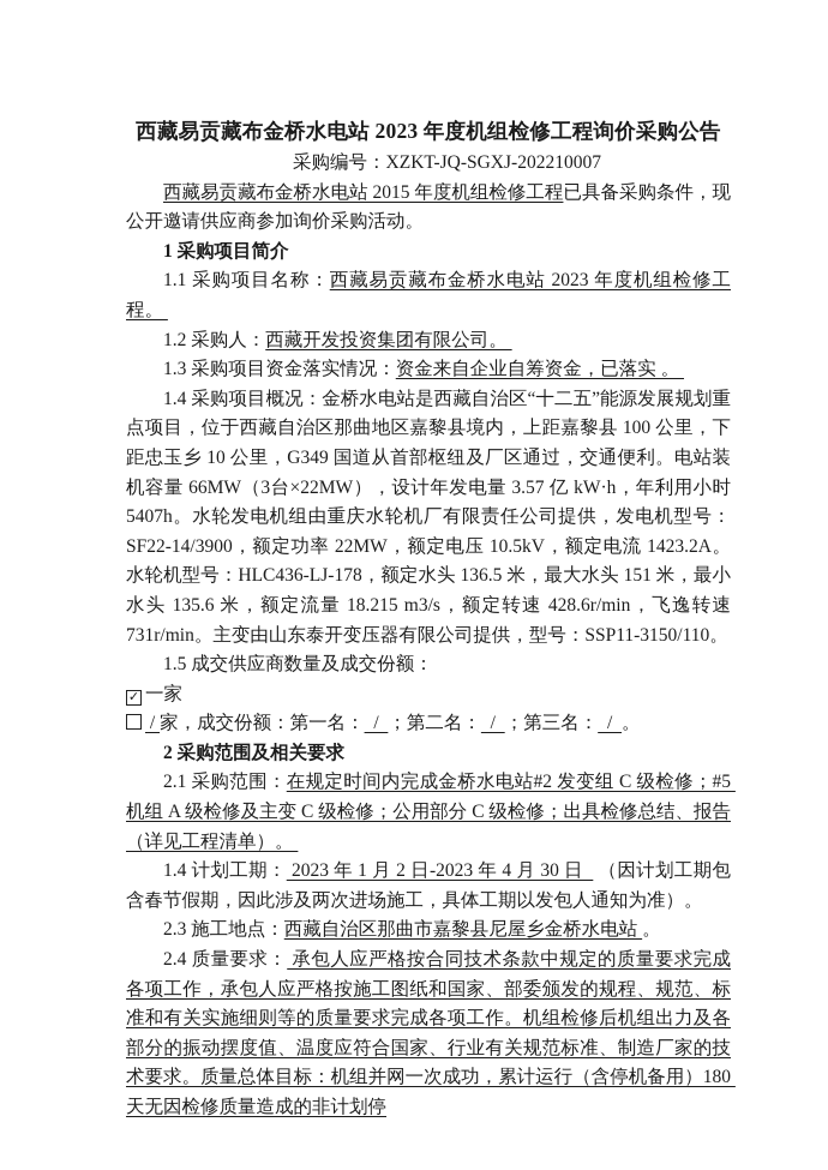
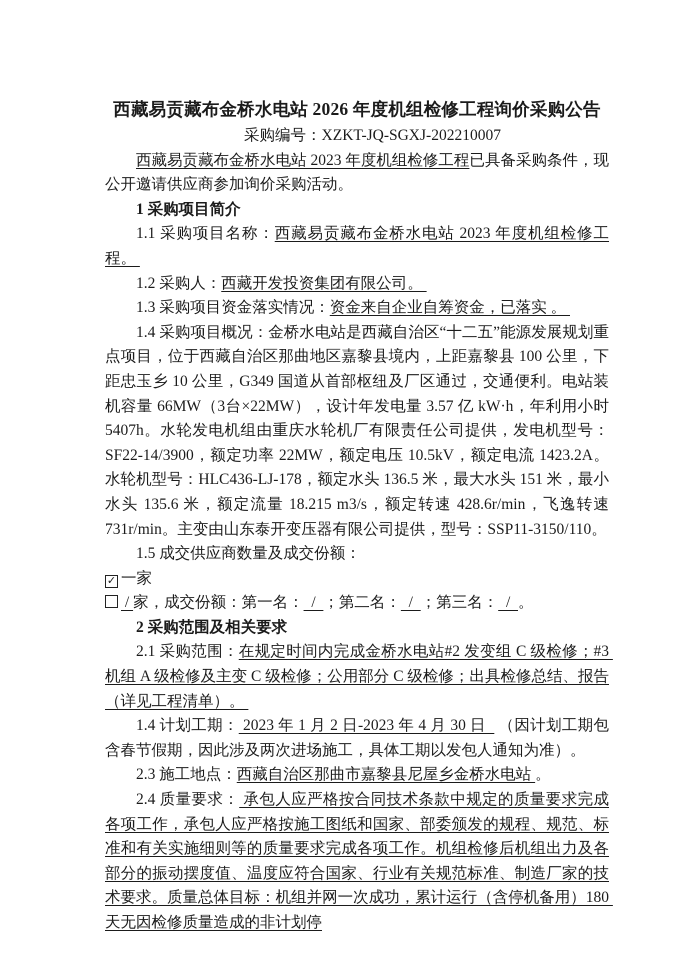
- 西藏易贡藏布金桥水电站 2023 年度机组检修工程询价采购公告
+ 西藏易贡藏布金桥水电站 2026 年度机组检修工程询价采购公告
  采购编号：XZKT-JQ-SGXJ-202210007
- 西藏易贡藏布金桥水电站 2015 年度机组检修工程已具备采购条件，现公开邀请供应商参加询价采购活动。
+ 西藏易贡藏布金桥水电站 2023 年度机组检修工程已具备采购条件，现公开邀请供应商参加询价采购活动。
  1 采购项目简介
  1.1 采购项目名称：西藏易贡藏布金桥水电站 2023 年度机组检修工程。
  1.2 采购人：西藏开发投资集团有限公司。
  1.3 采购项目资金落实情况：资金来自企业自筹资金，已落实 。
  1.4 采购项目概况：金桥水电站是西藏自治区“十二五”能源发展规划重点项目，位于西藏自治区那曲地区嘉黎县境内，上距嘉黎县 100 公里，下距忠玉乡 10 公里，G349 国道从首部枢纽及厂区通过，交通便利。电站装机容量 66MW（3台×22MW），设计年发电量 3.57 亿 kW·h，年利用小时 5407h。水轮发电机组由重庆水轮机厂有限责任公司提供，发电机型号：SF22-14/3900，额定功率 22MW，额定电压 10.5kV，额定电流 1423.2A。水轮机型号：HLC436-LJ-178，额定水头 136.5 米，最大水头 151 米，最小水头 135.6 米，额定流量 18.215 m3/s，额定转速 428.6r/min，飞逸转速 731r/min。主变由山东泰开变压器有限公司提供，型号：SSP11-3150/110。
  1.5 成交供应商数量及成交份额：
  ✓ 一家
  / 家，成交份额：第一名： / ；第二名： / ；第三名： / 。
  2 采购范围及相关要求
- 2.1 采购范围：在规定时间内完成金桥水电站#2 发变组 C 级检修；#5 机组 A 级检修及主变 C 级检修；公用部分 C 级检修；出具检修总结、报告（详见工程清单）。
+ 2.1 采购范围：在规定时间内完成金桥水电站#2 发变组 C 级检修；#3 机组 A 级检修及主变 C 级检修；公用部分 C 级检修；出具检修总结、报告（详见工程清单）。
  1.4 计划工期： 2023 年 1 月 2 日-2023 年 4 月 30 日 （因计划工期包含春节假期，因此涉及两次进场施工，具体工期以发包人通知为准）。
  2.3 施工地点：西藏自治区那曲市嘉黎县尼屋乡金桥水电站 。
  2.4 质量要求： 承包人应严格按合同技术条款中规定的质量要求完成各项工作，承包人应严格按施工图纸和国家、部委颁发的规程、规范、标准和有关实施细则等的质量要求完成各项工作。机组检修后机组出力及各部分的振动摆度值、温度应符合国家、行业有关规范标准、制造厂家的技术要求。质量总体目标：机组并网一次成功，累计运行（含停机备用）180 天无因检修质量造成的非计划停
